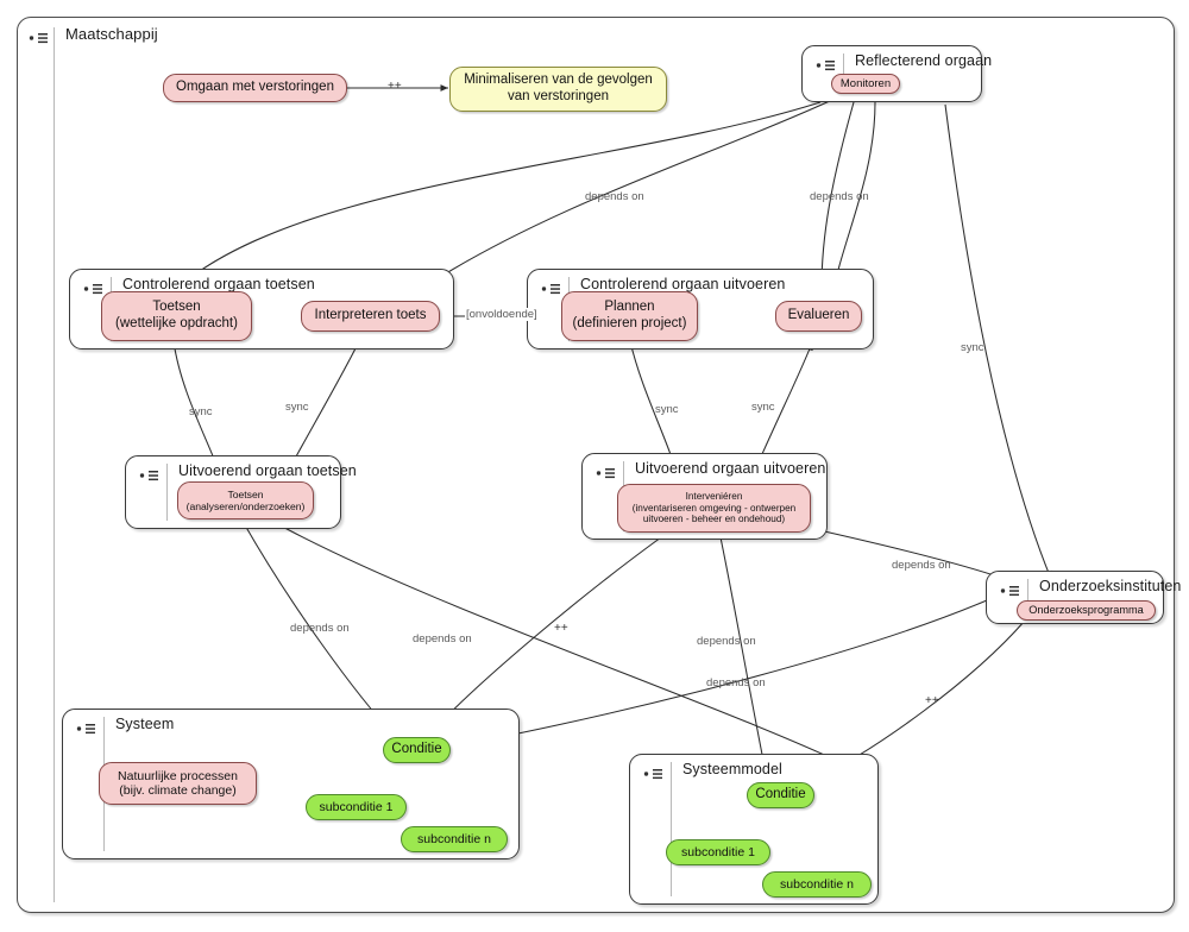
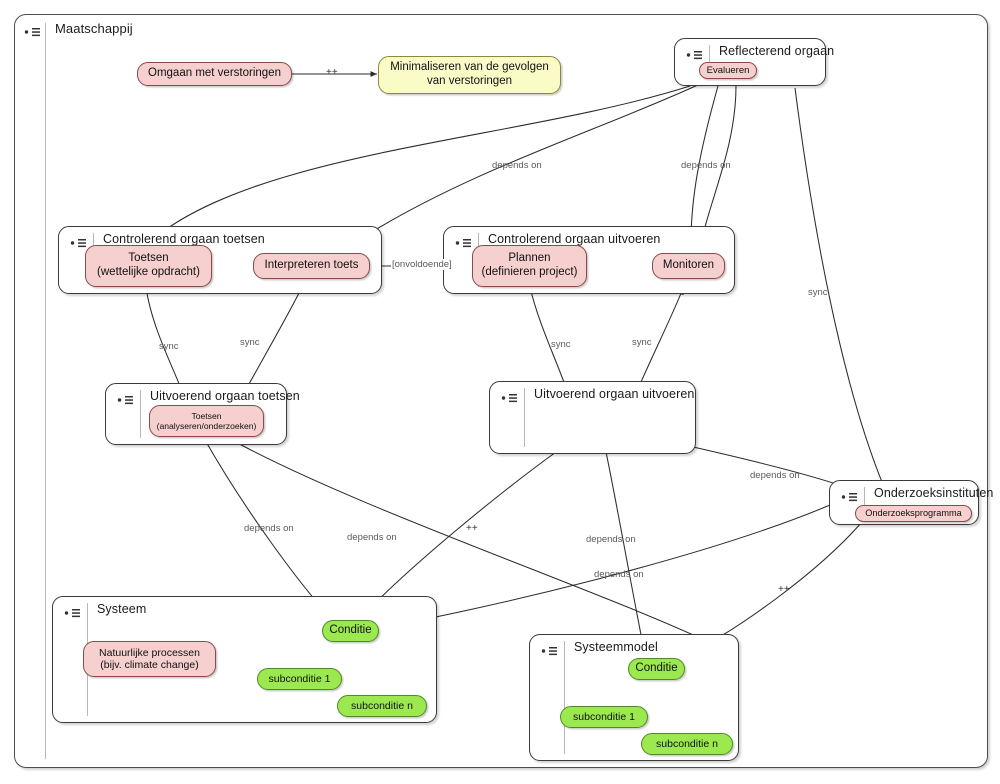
  Maatschappij
  Controlerend orgaan toetsen
  Controlerend orgaan uitvoeren
  Reflecterend orgaan
  Uitvoerend orgaan toetsen
  Uitvoerend orgaan uitvoeren
  Onderzoeksinstituten
  Systeem
  Systeemmodel
  Omgaan met verstoringen
  Minimaliseren van de gevolgen
  van verstoringen
- Monitoren
+ Evalueren
  Toetsen
  (wettelijke opdracht)
  Interpreteren toets
  Plannen
  (definieren project)
- Evalueren
+ Monitoren
  Toetsen
  (analyseren/onderzoeken)
- Interveniéren
- (inventariseren omgeving - ontwerpen
- uitvoeren - beheer en ondehoud)
  Onderzoeksprogramma
  Natuurlijke processen
  (bijv. climate change)
  Conditie
  subconditie 1
  subconditie n
  Conditie
  subconditie 1
  subconditie n
  ++
  depends on
  depends on
  sync
  sync
  sync
  sync
  sync
  [onvoldoende]
  depends on
  depends on
  depends on
  depends on
  depends on
  ++
  ++
